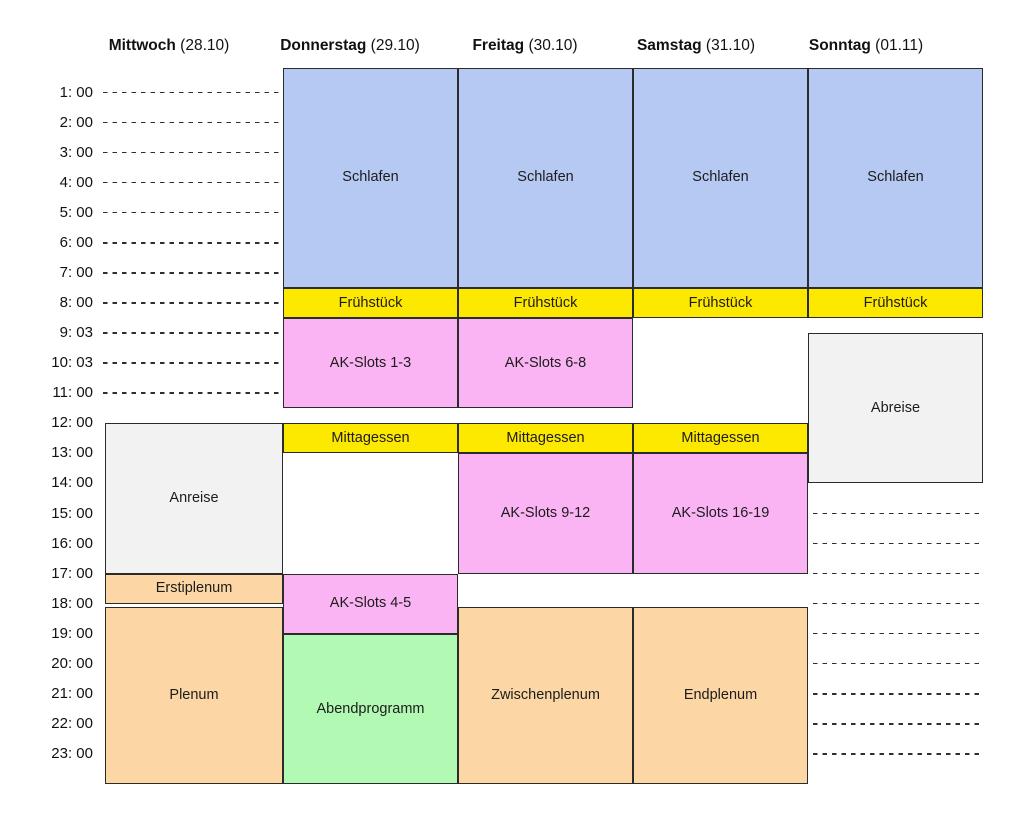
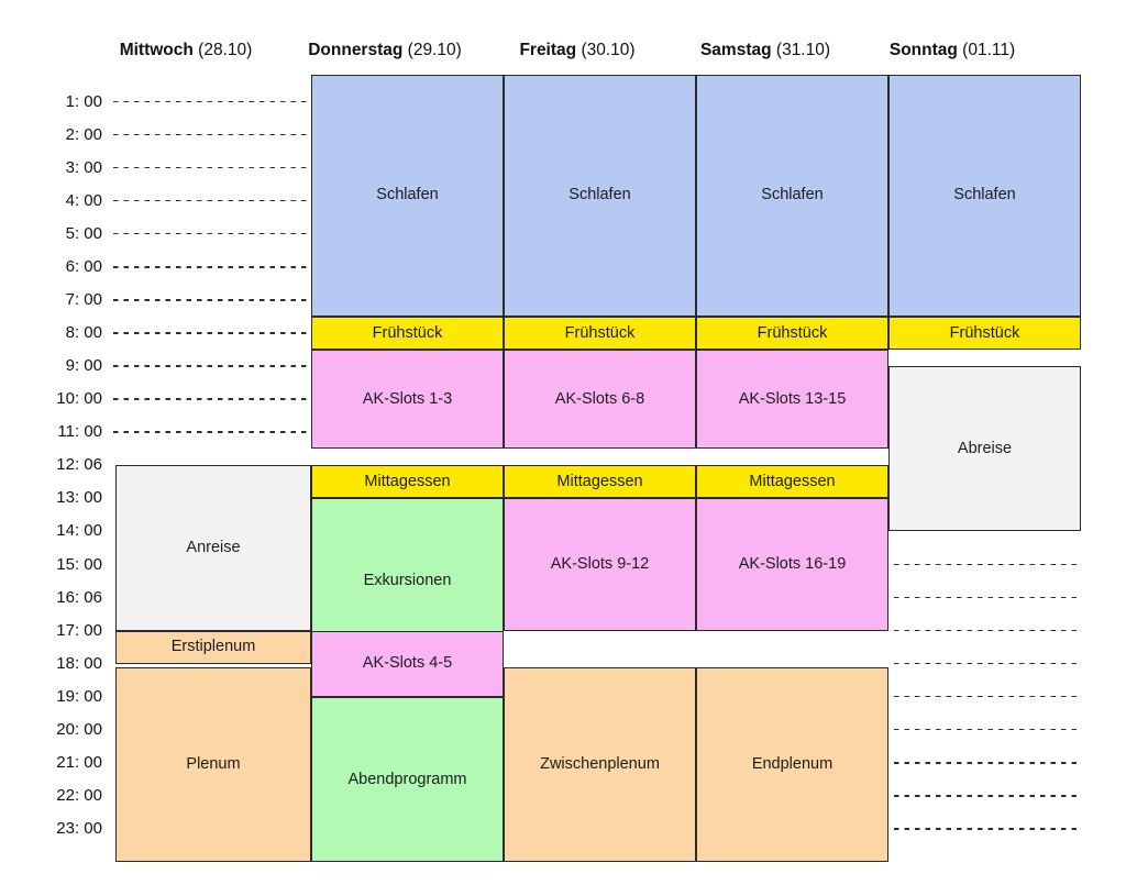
  Mittwoch (28.10)
  Donnerstag (29.10)
  Freitag (30.10)
  Samstag (31.10)
  Sonntag (01.11)
  1: 00
  2: 00
  3: 00
  4: 00
  5: 00
  6: 00
  7: 00
  8: 00
- 9: 03
+ 9: 00
- 10: 03
+ 10: 00
  11: 00
- 12: 00
+ 12: 06
  13: 00
  14: 00
  15: 00
- 16: 00
+ 16: 06
  17: 00
  18: 00
  19: 00
  20: 00
  21: 00
  22: 00
  23: 00
  Anreise
  Erstiplenum
  Plenum
  Schlafen
  Frühstück
  AK-Slots 1-3
  Mittagessen
+ Exkursionen
  AK-Slots 4-5
  Abendprogramm
  Schlafen
  Frühstück
  AK-Slots 6-8
  Mittagessen
  AK-Slots 9-12
  Zwischenplenum
  Schlafen
  Frühstück
+ AK-Slots 13-15
  Mittagessen
  AK-Slots 16-19
  Endplenum
  Schlafen
  Frühstück
  Abreise
